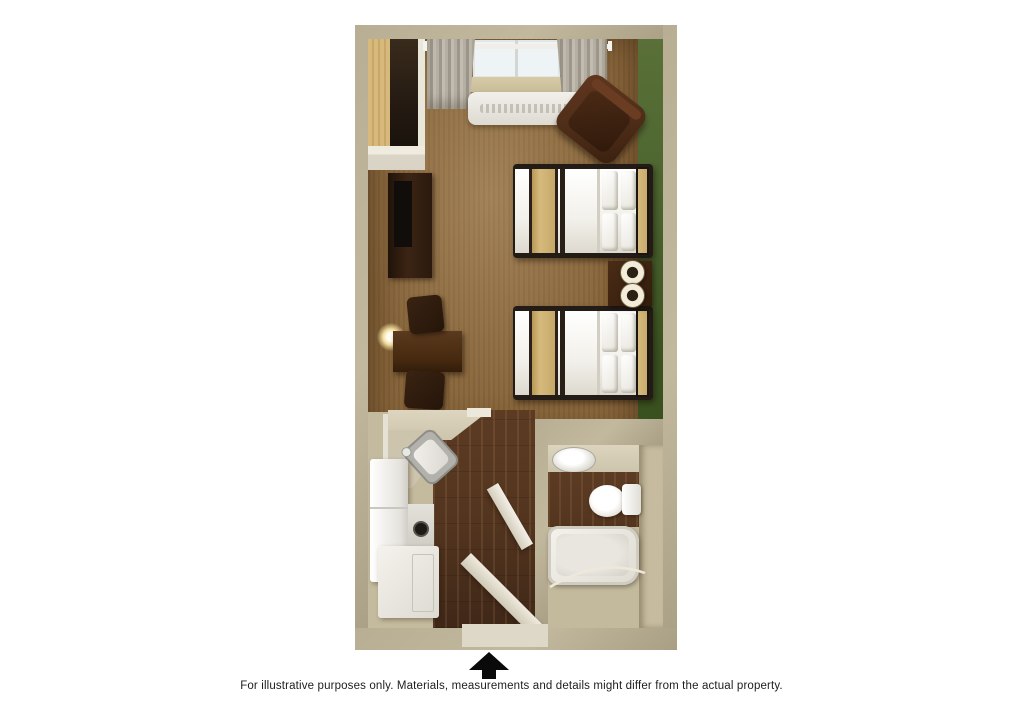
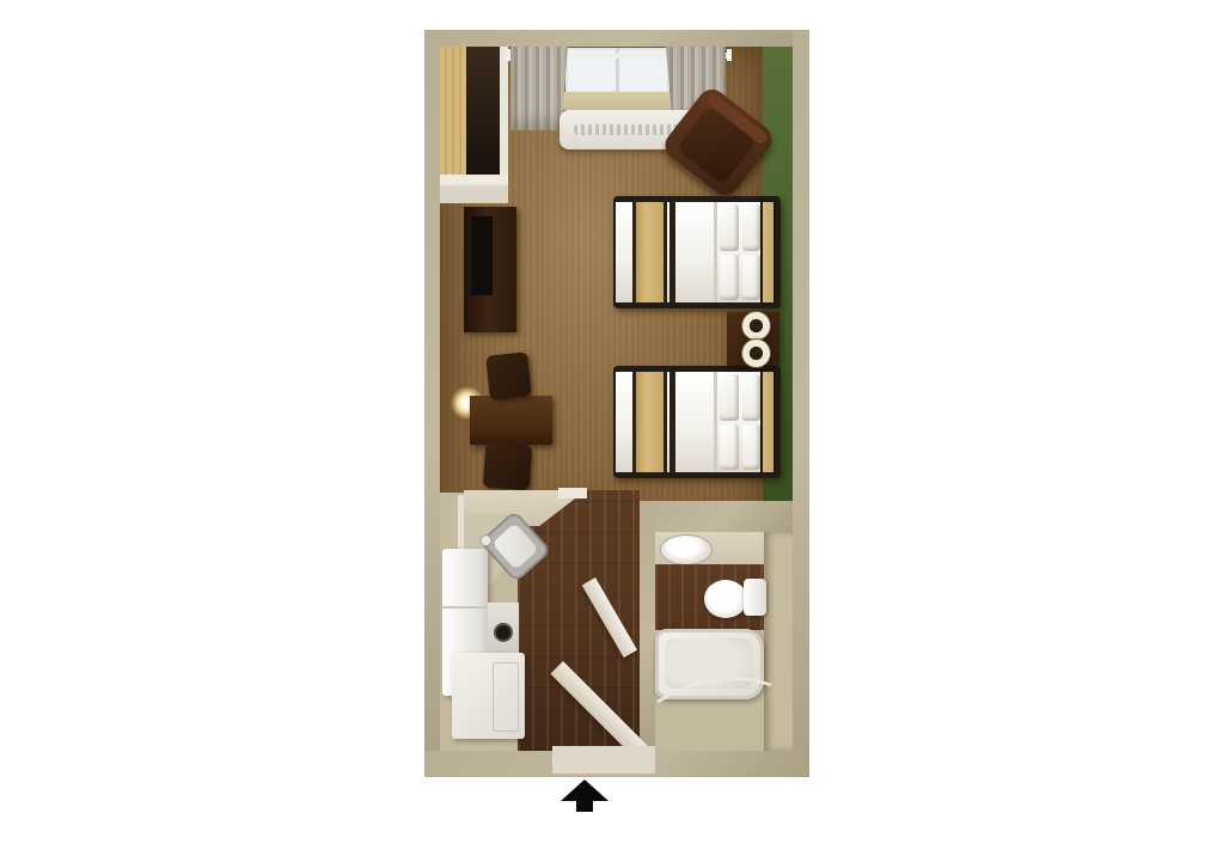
- For illustrative purposes only. Materials, measurements and details might differ from the actual property.
